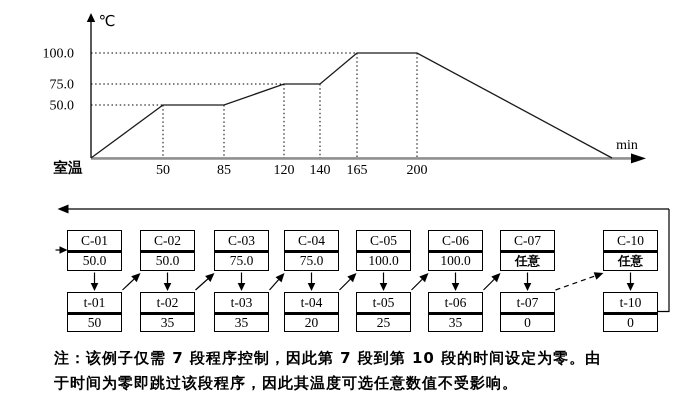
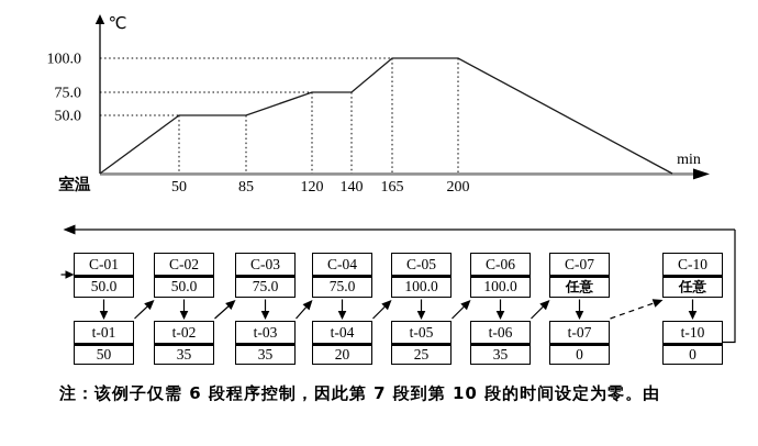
  ℃
  min
  100.0
  75.0
  50.0
  50
  85
  120
  140
  165
  200
  室温
  C-01
  50.0
  t-01
  50
  C-02
  50.0
  t-02
  35
  C-03
  75.0
  t-03
  35
  C-04
  75.0
  t-04
  20
  C-05
  100.0
  t-05
  25
  C-06
  100.0
  t-06
  35
  C-07
  任意
  t-07
  0
  C-10
  任意
  t-10
  0
- 注：该例子仅需 7 段程序控制，因此第 7 段到第 10 段的时间设定为零。由
+ 注：该例子仅需 6 段程序控制，因此第 7 段到第 10 段的时间设定为零。由
- 于时间为零即跳过该段程序，因此其温度可选任意数值不受影响。
